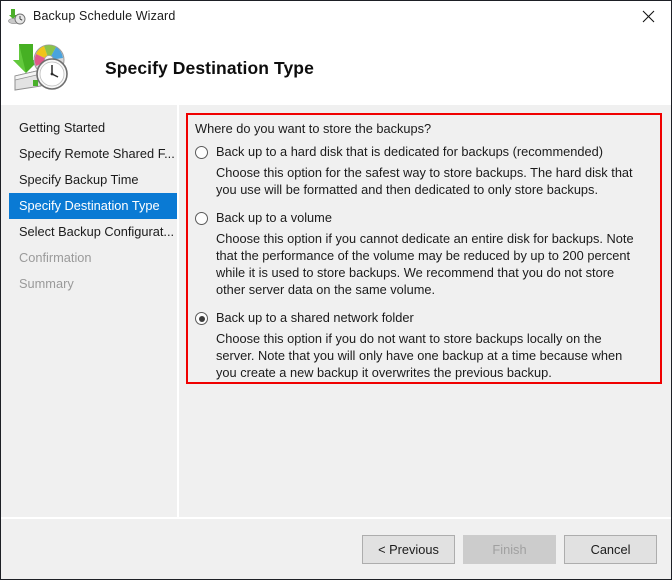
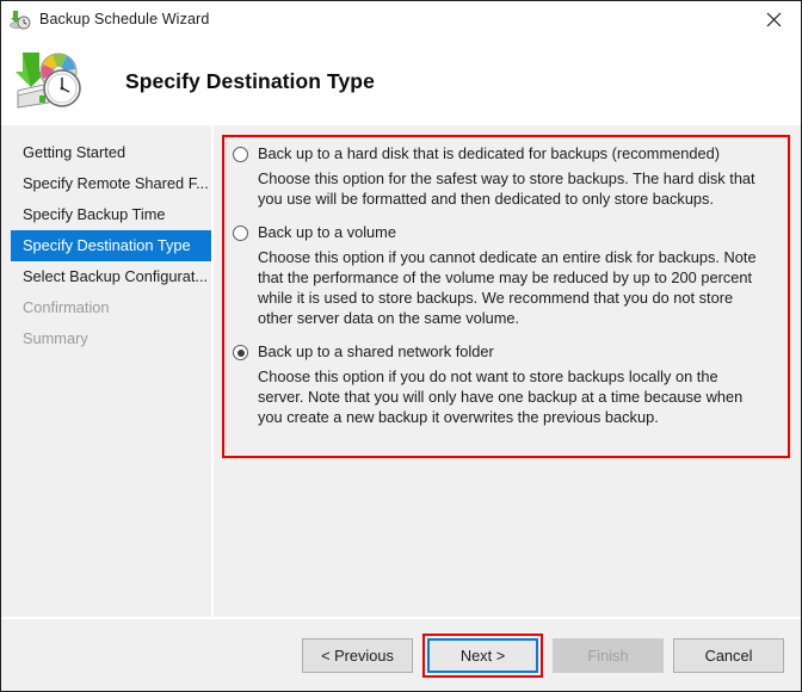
  Backup Schedule Wizard
  Specify Destination Type
  Getting Started
  Specify Remote Shared F...
  Specify Backup Time
  Specify Destination Type
  Select Backup Configurat...
  Confirmation
  Summary
- Where do you want to store the backups?
  Back up to a hard disk that is dedicated for backups (recommended)
  Choose this option for the safest way to store backups. The hard disk that you use will be formatted and then dedicated to only store backups.
  Back up to a volume
  Choose this option if you cannot dedicate an entire disk for backups. Note that the performance of the volume may be reduced by up to 200 percent while it is used to store backups. We recommend that you do not store other server data on the same volume.
  Back up to a shared network folder
  Choose this option if you do not want to store backups locally on the server. Note that you will only have one backup at a time because when you create a new backup it overwrites the previous backup.
  < Previous
+ Next >
  Finish
  Cancel
